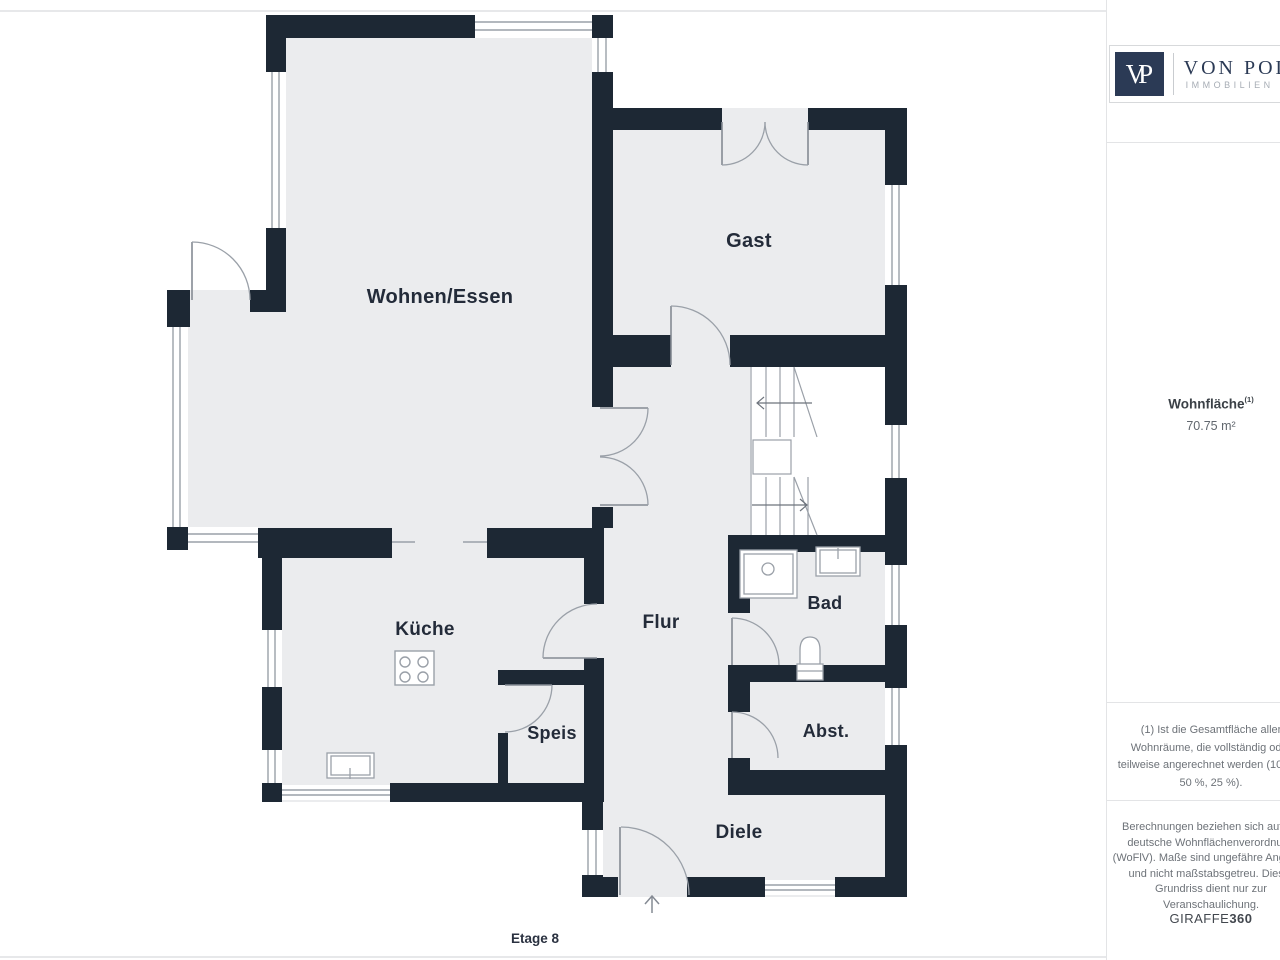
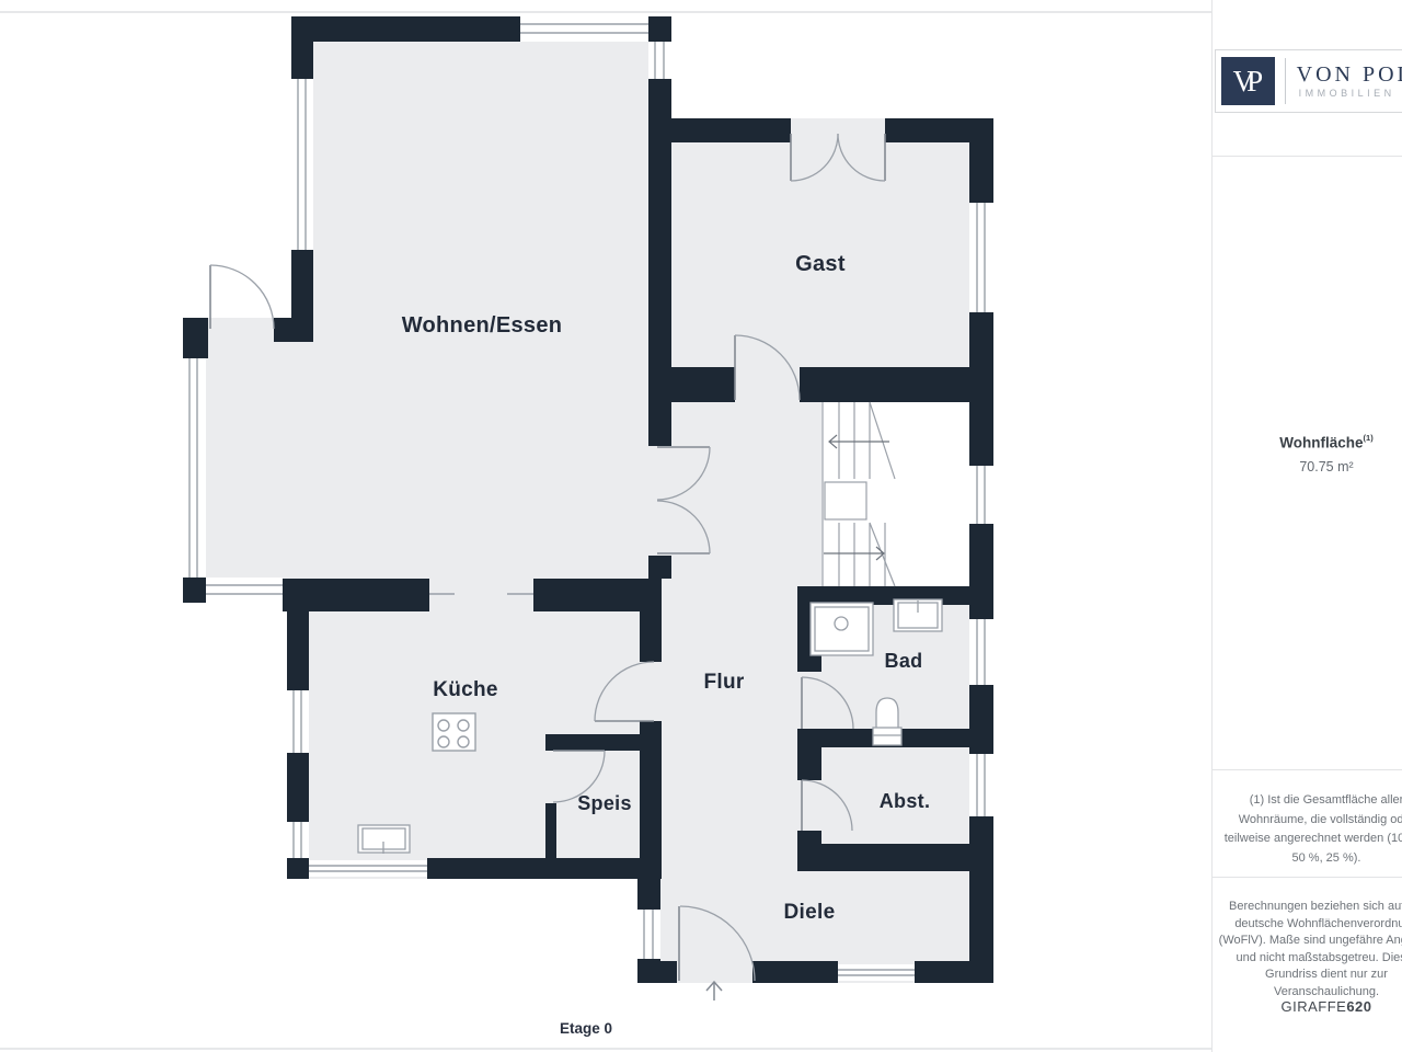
  Wohnen/Essen
  Gast
  Küche
  Flur
  Bad
  Speis
  Abst.
  Diele
- Etage 8
+ Etage 0
  VP
  VON PO
  IMMOBILIEN
  Wohnfläche(1)
  70.75 m²
  (1) Ist die Gesamtfläche aller
  Wohnräume, die vollständig od
  teilweise angerechnet werden (10
  50 %, 25 %).
  Berechnungen beziehen sich au
  deutsche Wohnflächenverordnu
  (WoFlV). Maße sind ungefähre An
  und nicht maßstabsgetreu. Die
  Grundriss dient nur zur
  Veranschaulichung.
- GIRAFFE360
+ GIRAFFE620
